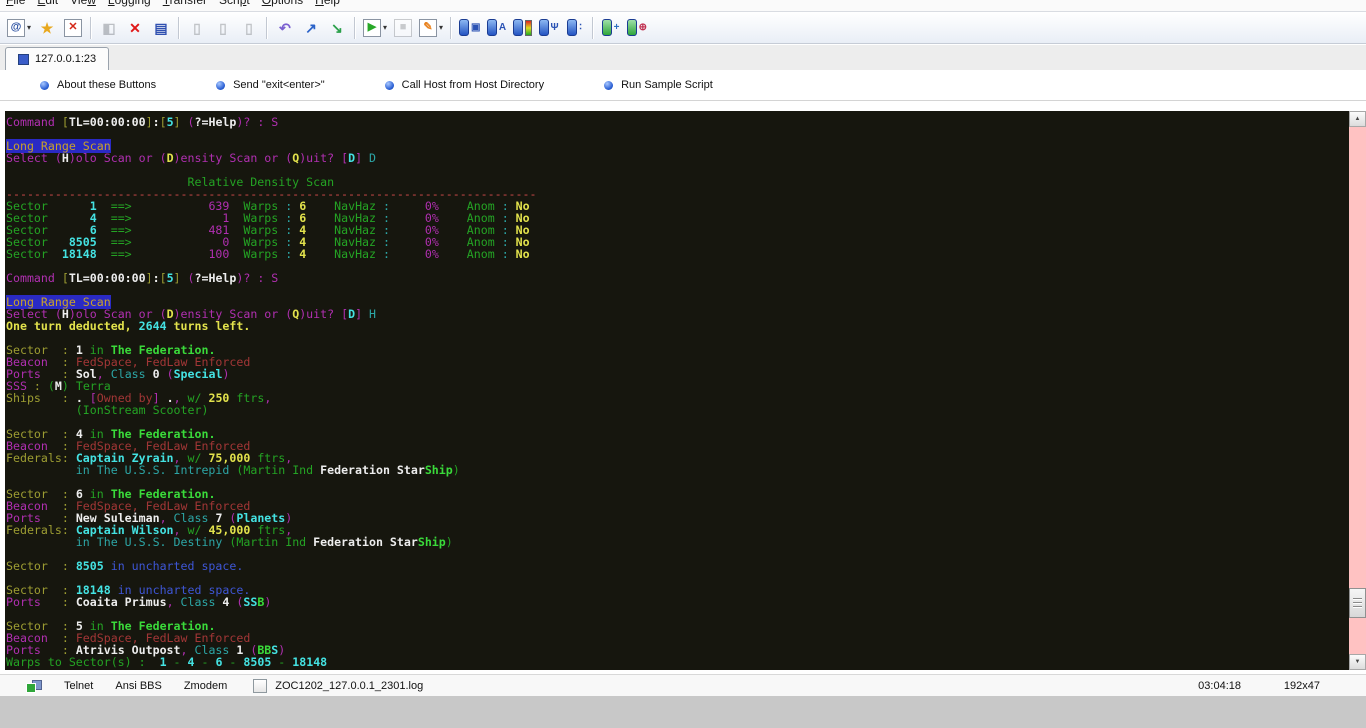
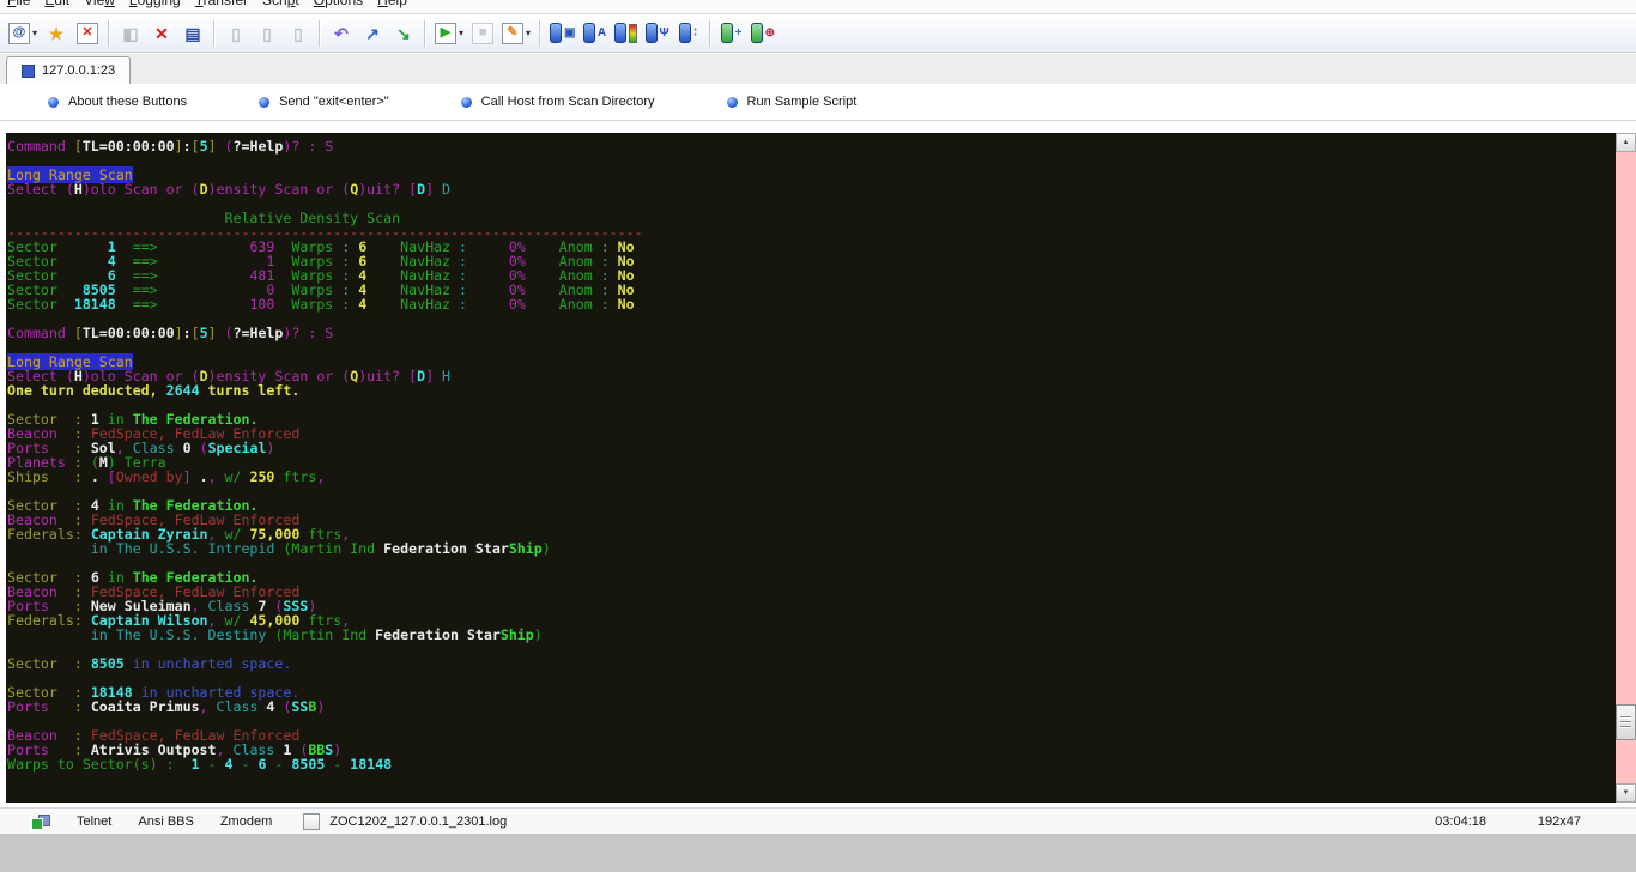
  File Edit View Logging Transfer Script Options Help
  @
  ▾
  ★
  ✕
  ◧
  ✕
  ▤
  ▯
  ▯
  ▯
  ↶
  ↗
  ↘
  ▶
  ▾
  ■
  ✎
  ▾
  ▣
  A
  Ψ
  ∶
  +
  ⊕
  127.0.0.1:23
  About these Buttons
  Send "exit<enter>"
- Call Host from Host Directory
+ Call Host from Scan Directory
  Run Sample Script
  Command [TL=00:00:00]:[5] (?=Help)? : S
  Long Range Scan
  Select (H)olo Scan or (D)ensity Scan or (Q)uit? [D] D
  Relative Density Scan
  ----------------------------------------------------------------------------
  Sector 1 ==> 639 Warps : 6 NavHaz : 0% Anom : No
  Sector 4 ==> 1 Warps : 6 NavHaz : 0% Anom : No
  Sector 6 ==> 481 Warps : 4 NavHaz : 0% Anom : No
  Sector 8505 ==> 0 Warps : 4 NavHaz : 0% Anom : No
  Sector 18148 ==> 100 Warps : 4 NavHaz : 0% Anom : No
  Command [TL=00:00:00]:[5] (?=Help)? : S
  Long Range Scan
  Select (H)olo Scan or (D)ensity Scan or (Q)uit? [D] H
  One turn deducted, 2644 turns left.
  Sector : 1 in The Federation.
  Beacon : FedSpace, FedLaw Enforced
  Ports : Sol, Class 0 (Special)
- SSS : (M) Terra
+ Planets : (M) Terra
  Ships : . [Owned by] ., w/ 250 ftrs,
- (IonStream Scooter)
  Sector : 4 in The Federation.
  Beacon : FedSpace, FedLaw Enforced
  Federals: Captain Zyrain, w/ 75,000 ftrs,
  in The U.S.S. Intrepid (Martin Ind Federation StarShip)
  Sector : 6 in The Federation.
  Beacon : FedSpace, FedLaw Enforced
- Ports : New Suleiman, Class 7 (Planets)
+ Ports : New Suleiman, Class 7 (SSS)
  Federals: Captain Wilson, w/ 45,000 ftrs,
  in The U.S.S. Destiny (Martin Ind Federation StarShip)
  Sector : 8505 in uncharted space.
  Sector : 18148 in uncharted space.
  Ports : Coaita Primus, Class 4 (SSB)
- Sector : 5 in The Federation.
  Beacon : FedSpace, FedLaw Enforced
  Ports : Atrivis Outpost, Class 1 (BBS)
  Warps to Sector(s) : 1 - 4 - 6 - 8505 - 18148
  Telnet
  Ansi BBS
  Zmodem
  ZOC1202_127.0.0.1_2301.log
  03:04:18
  192x47
